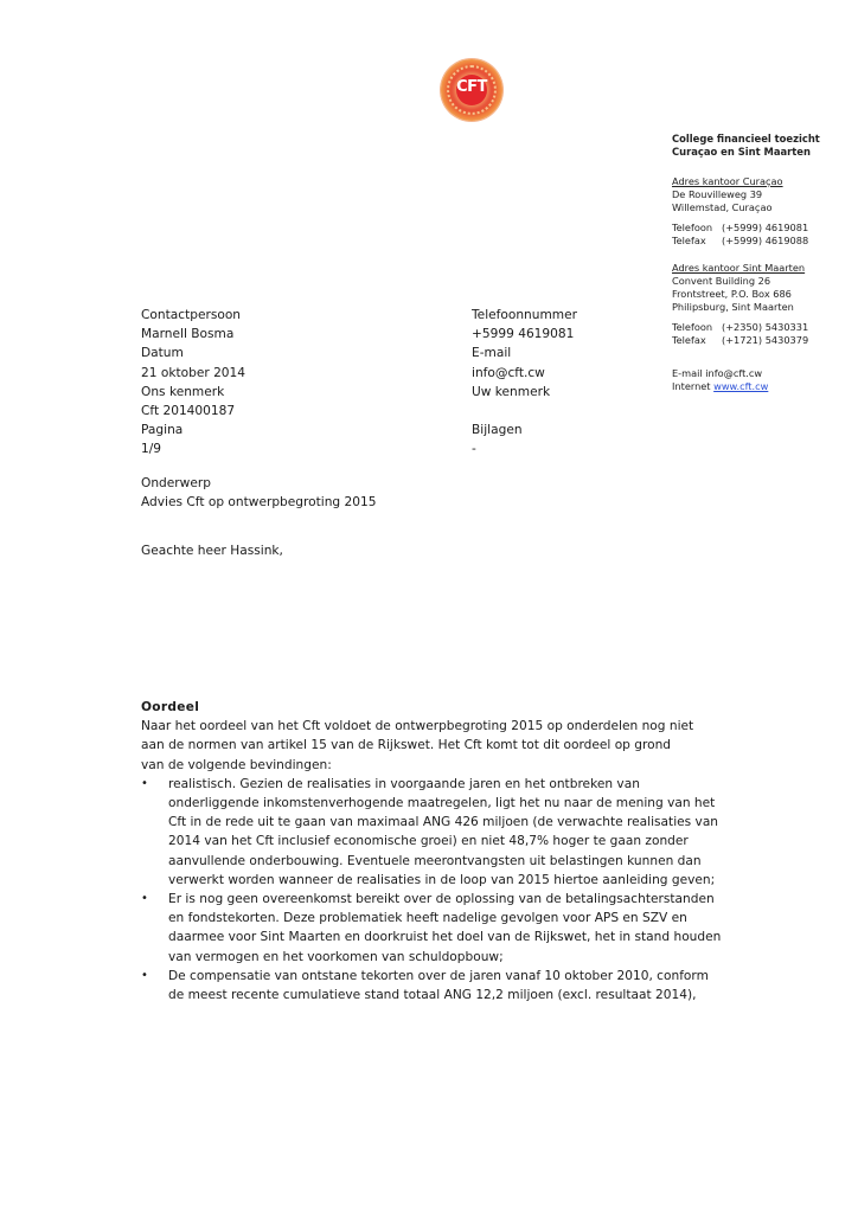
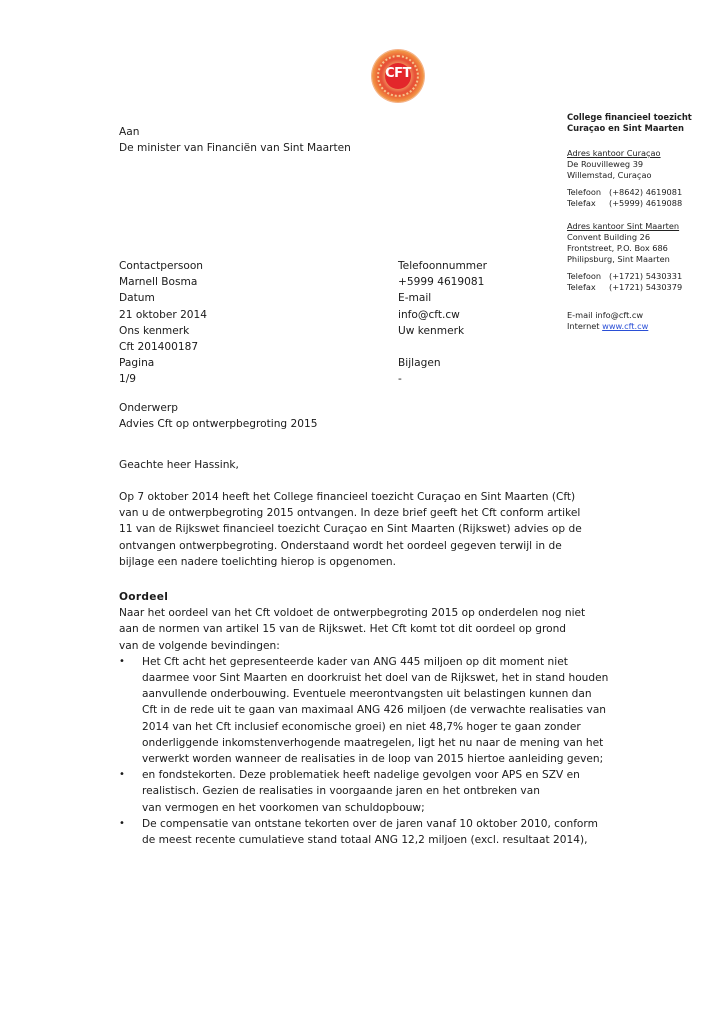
  CFT
  College financieel toezicht
  Curaçao en Sint Maarten
  Adres kantoor Curaçao
  De Rouvilleweg 39
  Willemstad, Curaçao
  Telefoon
- (+5999) 4619081
+ (+8642) 4619081
  Telefax
  (+5999) 4619088
  Adres kantoor Sint Maarten
  Convent Building 26
  Frontstreet, P.O. Box 686
  Philipsburg, Sint Maarten
  Telefoon
- (+2350) 5430331
+ (+1721) 5430331
  Telefax
  (+1721) 5430379
  E-mail info@cft.cw
  Internet www.cft.cw
+ Aan
+ De minister van Financiën van Sint Maarten
  Contactpersoon
  Marnell Bosma
  Datum
  21 oktober 2014
  Ons kenmerk
  Cft 201400187
  Pagina
  1/9
  Telefoonnummer
  +5999 4619081
  E-mail
  info@cft.cw
  Uw kenmerk
  Bijlagen
  -
  Onderwerp
  Advies Cft op ontwerpbegroting 2015
  Geachte heer Hassink,
+ Op 7 oktober 2014 heeft het College financieel toezicht Curaçao en Sint Maarten (Cft)
+ van u de ontwerpbegroting 2015 ontvangen. In deze brief geeft het Cft conform artikel
+ 11 van de Rijkswet financieel toezicht Curaçao en Sint Maarten (Rijkswet) advies op de
+ ontvangen ontwerpbegroting. Onderstaand wordt het oordeel gegeven terwijl in de
+ bijlage een nadere toelichting hierop is opgenomen.
  Oordeel
  Naar het oordeel van het Cft voldoet de ontwerpbegroting 2015 op onderdelen nog niet
  aan de normen van artikel 15 van de Rijkswet. Het Cft komt tot dit oordeel op grond
  van de volgende bevindingen:
  •
+ Het Cft acht het gepresenteerde kader van ANG 445 miljoen op dit moment niet
- realistisch. Gezien de realisaties in voorgaande jaren en het ontbreken van
+ daarmee voor Sint Maarten en doorkruist het doel van de Rijkswet, het in stand houden
- onderliggende inkomstenverhogende maatregelen, ligt het nu naar de mening van het
+ aanvullende onderbouwing. Eventuele meerontvangsten uit belastingen kunnen dan
  Cft in de rede uit te gaan van maximaal ANG 426 miljoen (de verwachte realisaties van
  2014 van het Cft inclusief economische groei) en niet 48,7% hoger te gaan zonder
- aanvullende onderbouwing. Eventuele meerontvangsten uit belastingen kunnen dan
+ onderliggende inkomstenverhogende maatregelen, ligt het nu naar de mening van het
  verwerkt worden wanneer de realisaties in de loop van 2015 hiertoe aanleiding geven;
  •
- Er is nog geen overeenkomst bereikt over de oplossing van de betalingsachterstanden
  en fondstekorten. Deze problematiek heeft nadelige gevolgen voor APS en SZV en
- daarmee voor Sint Maarten en doorkruist het doel van de Rijkswet, het in stand houden
+ realistisch. Gezien de realisaties in voorgaande jaren en het ontbreken van
  van vermogen en het voorkomen van schuldopbouw;
  •
  De compensatie van ontstane tekorten over de jaren vanaf 10 oktober 2010, conform
  de meest recente cumulatieve stand totaal ANG 12,2 miljoen (excl. resultaat 2014),
